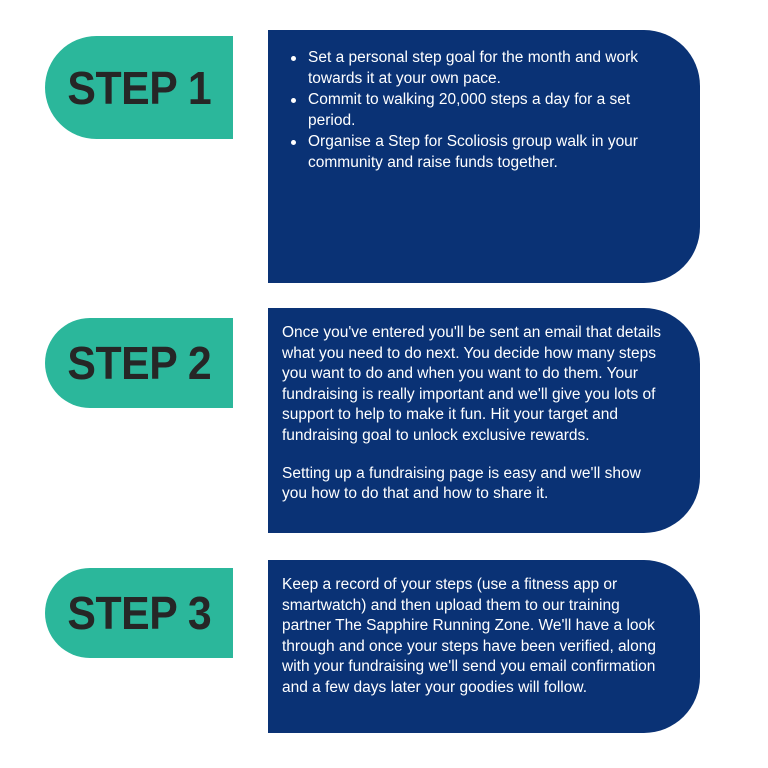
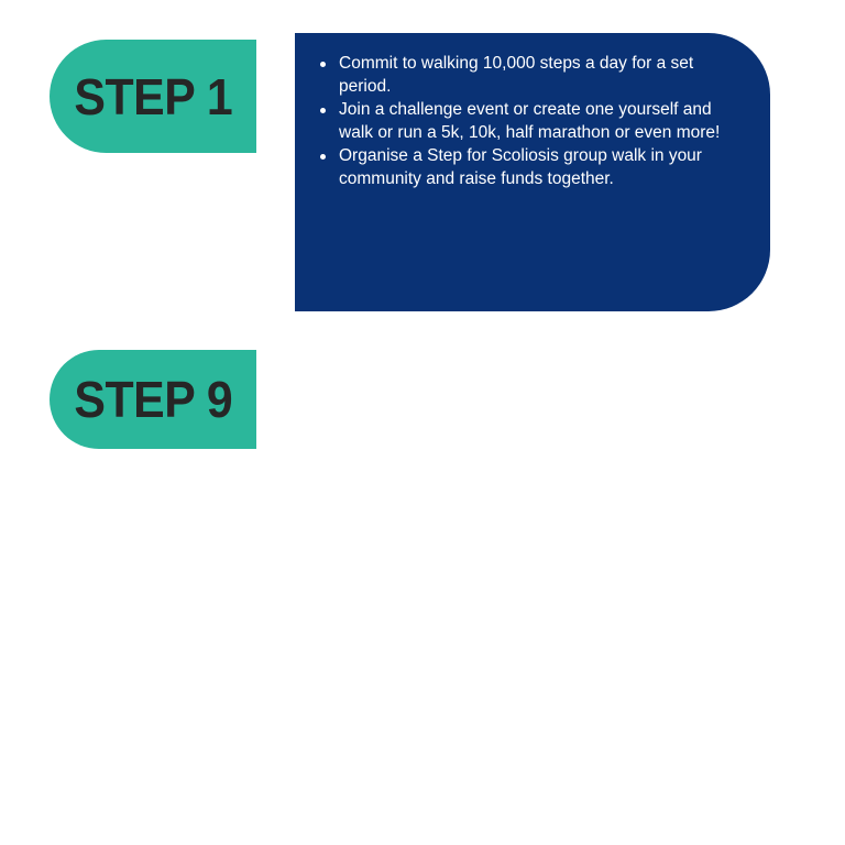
  STEP 1
- Set a personal step goal for the month and work towards it at your own pace.
- Commit to walking 20,000 steps a day for a set period.
+ Commit to walking 10,000 steps a day for a set period.
+ Join a challenge event or create one yourself and walk or run a 5k, 10k, half marathon or even more!
  Organise a Step for Scoliosis group walk in your community and raise funds together.
- STEP 2
+ STEP 9
- Once you've entered you'll be sent an email that details what you need to do next. You decide how many steps you want to do and when you want to do them. Your fundraising is really important and we'll give you lots of support to help to make it fun. Hit your target and fundraising goal to unlock exclusive rewards.
- Setting up a fundraising page is easy and we'll show you how to do that and how to share it.
- STEP 3
- Keep a record of your steps (use a fitness app or smartwatch) and then upload them to our training partner The Sapphire Running Zone. We'll have a look through and once your steps have been verified, along with your fundraising we'll send you email confirmation and a few days later your goodies will follow.
